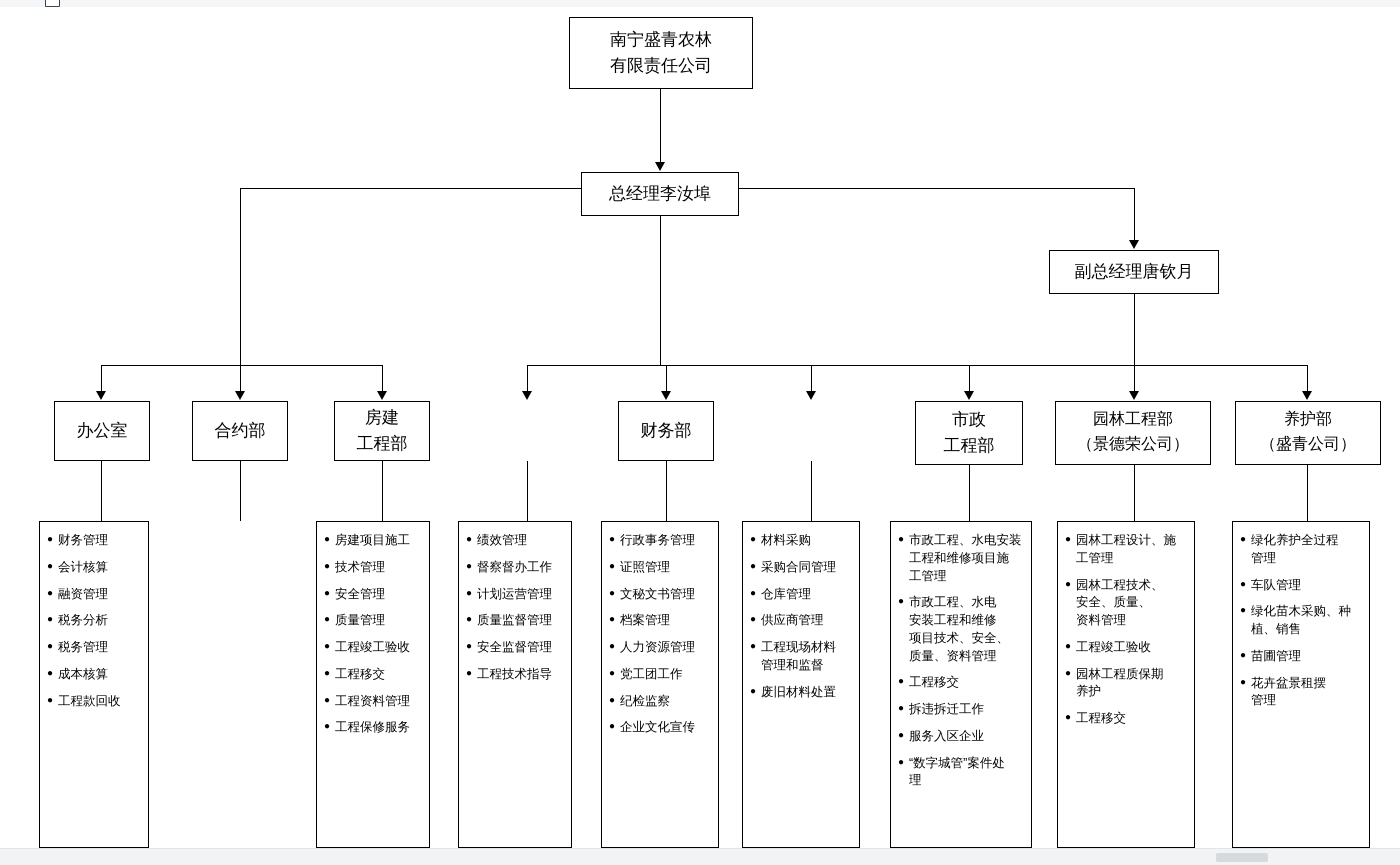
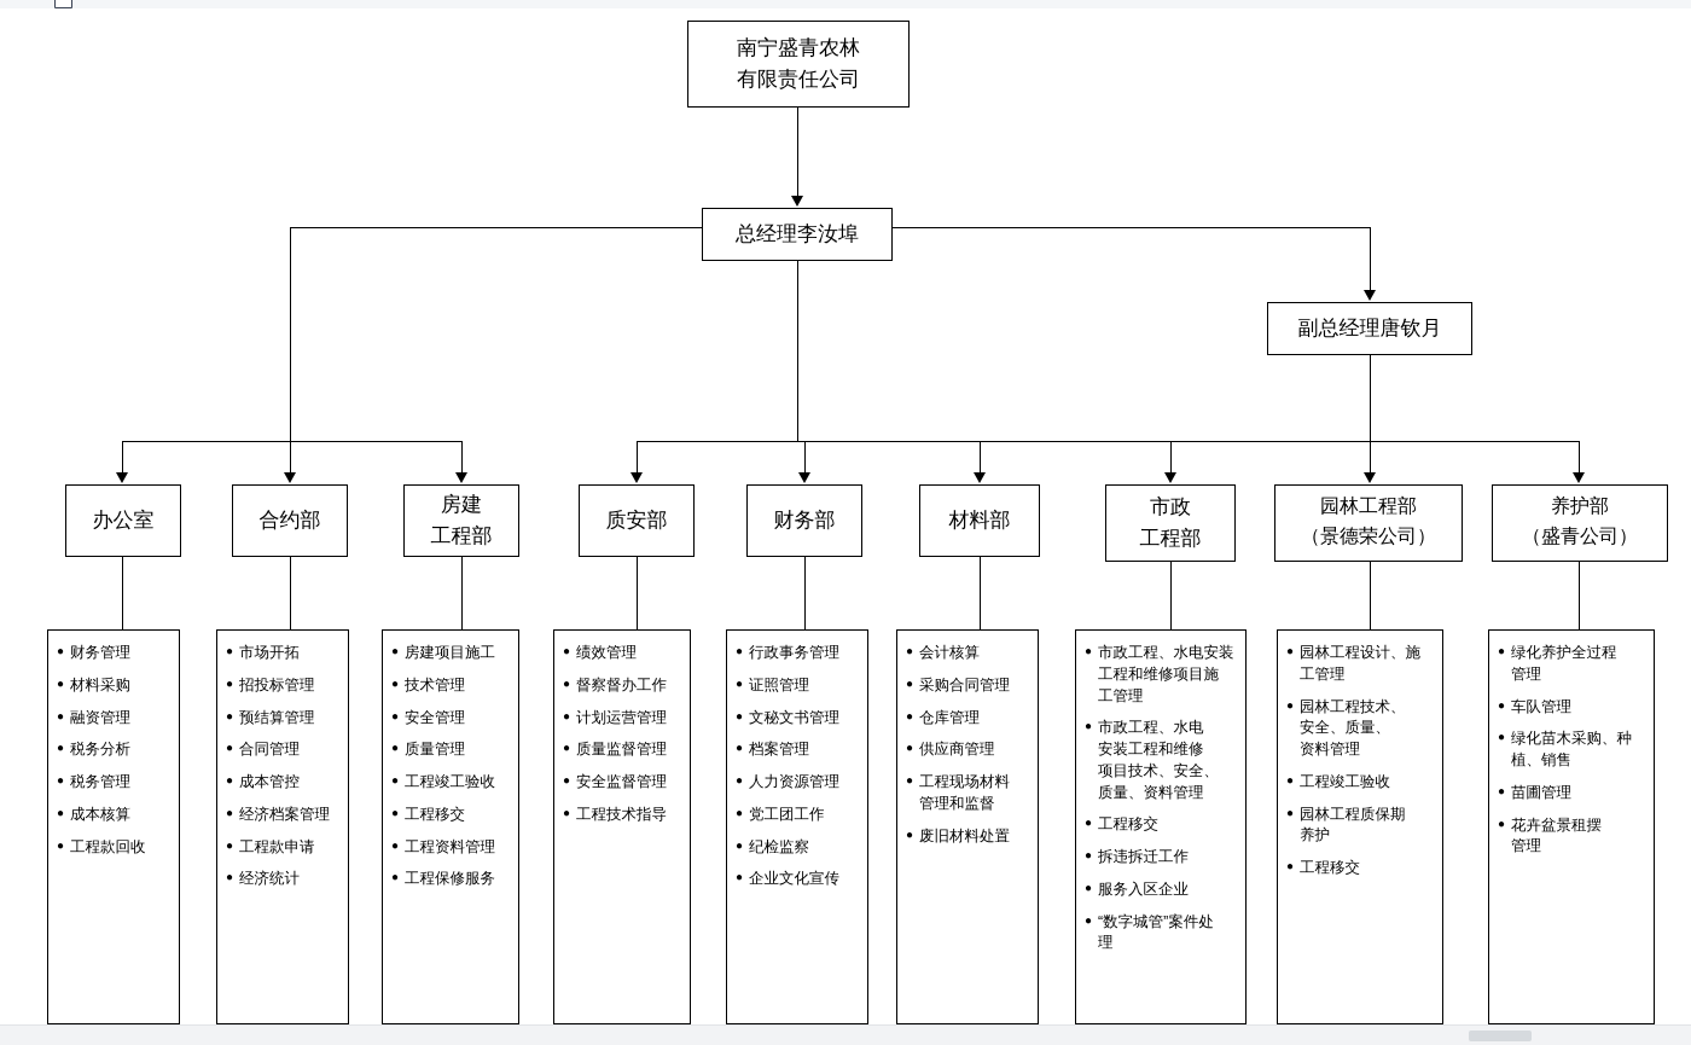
  南宁盛青农林
  有限责任公司
  总经理李汝埠
  副总经理唐钦月
  办公室
  合约部
  房建
  工程部
+ 质安部
  财务部
+ 材料部
  市政
  工程部
  园林工程部
  （景德荣公司）
  养护部
  （盛青公司）
  财务管理
- 会计核算
+ 材料采购
  融资管理
  税务分析
  税务管理
  成本核算
  工程款回收
+ 市场开拓
+ 招投标管理
+ 预结算管理
+ 合同管理
+ 成本管控
+ 经济档案管理
+ 工程款申请
+ 经济统计
  房建项目施工
  技术管理
  安全管理
  质量管理
  工程竣工验收
  工程移交
  工程资料管理
  工程保修服务
  绩效管理
  督察督办工作
  计划运营管理
  质量监督管理
  安全监督管理
  工程技术指导
  行政事务管理
  证照管理
  文秘文书管理
  档案管理
  人力资源管理
  党工团工作
  纪检监察
  企业文化宣传
- 材料采购
+ 会计核算
  采购合同管理
  仓库管理
  供应商管理
  工程现场材料
  管理和监督
  废旧材料处置
  市政工程、水电安装
  工程和维修项目施
  工管理
  市政工程、水电
  安装工程和维修
  项目技术、安全、
  质量、资料管理
  工程移交
  拆违拆迁工作
  服务入区企业
  “数字城管”案件处
  理
  园林工程设计、施
  工管理
  园林工程技术、
  安全、质量、
  资料管理
  工程竣工验收
  园林工程质保期
  养护
  工程移交
  绿化养护全过程
  管理
  车队管理
  绿化苗木采购、种
  植、销售
  苗圃管理
  花卉盆景租摆
  管理
